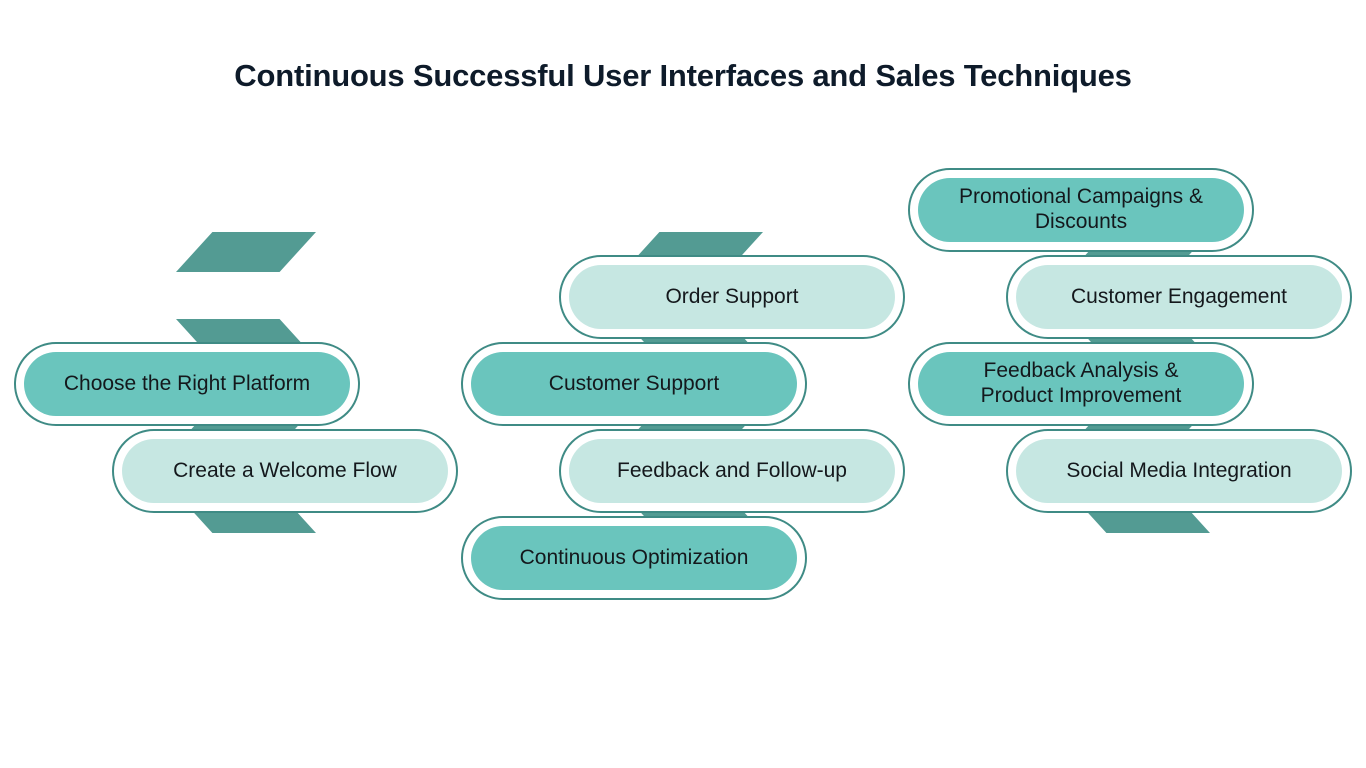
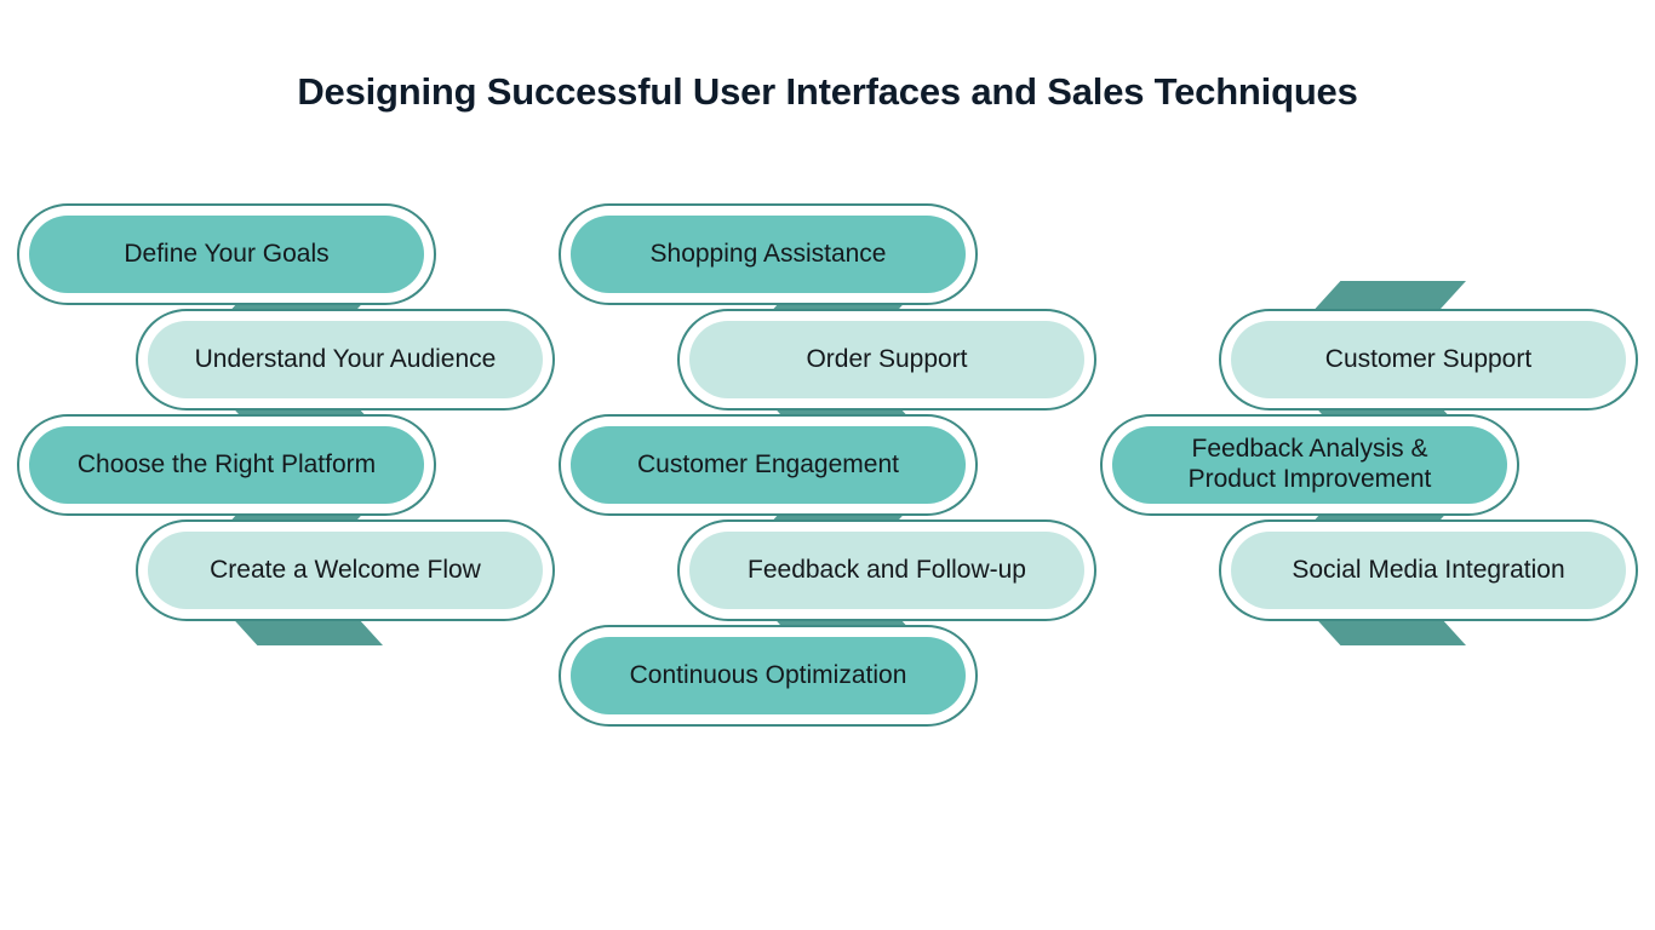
- Continuous Successful User Interfaces and Sales Techniques
+ Designing Successful User Interfaces and Sales Techniques
+ Define Your Goals
+ Understand Your Audience
  Choose the Right Platform
  Create a Welcome Flow
+ Shopping Assistance
  Order Support
- Customer Support
+ Customer Engagement
  Feedback and Follow-up
  Continuous Optimization
- Promotional Campaigns &
- Discounts
- Customer Engagement
+ Customer Support
  Feedback Analysis &
  Product Improvement
  Social Media Integration
